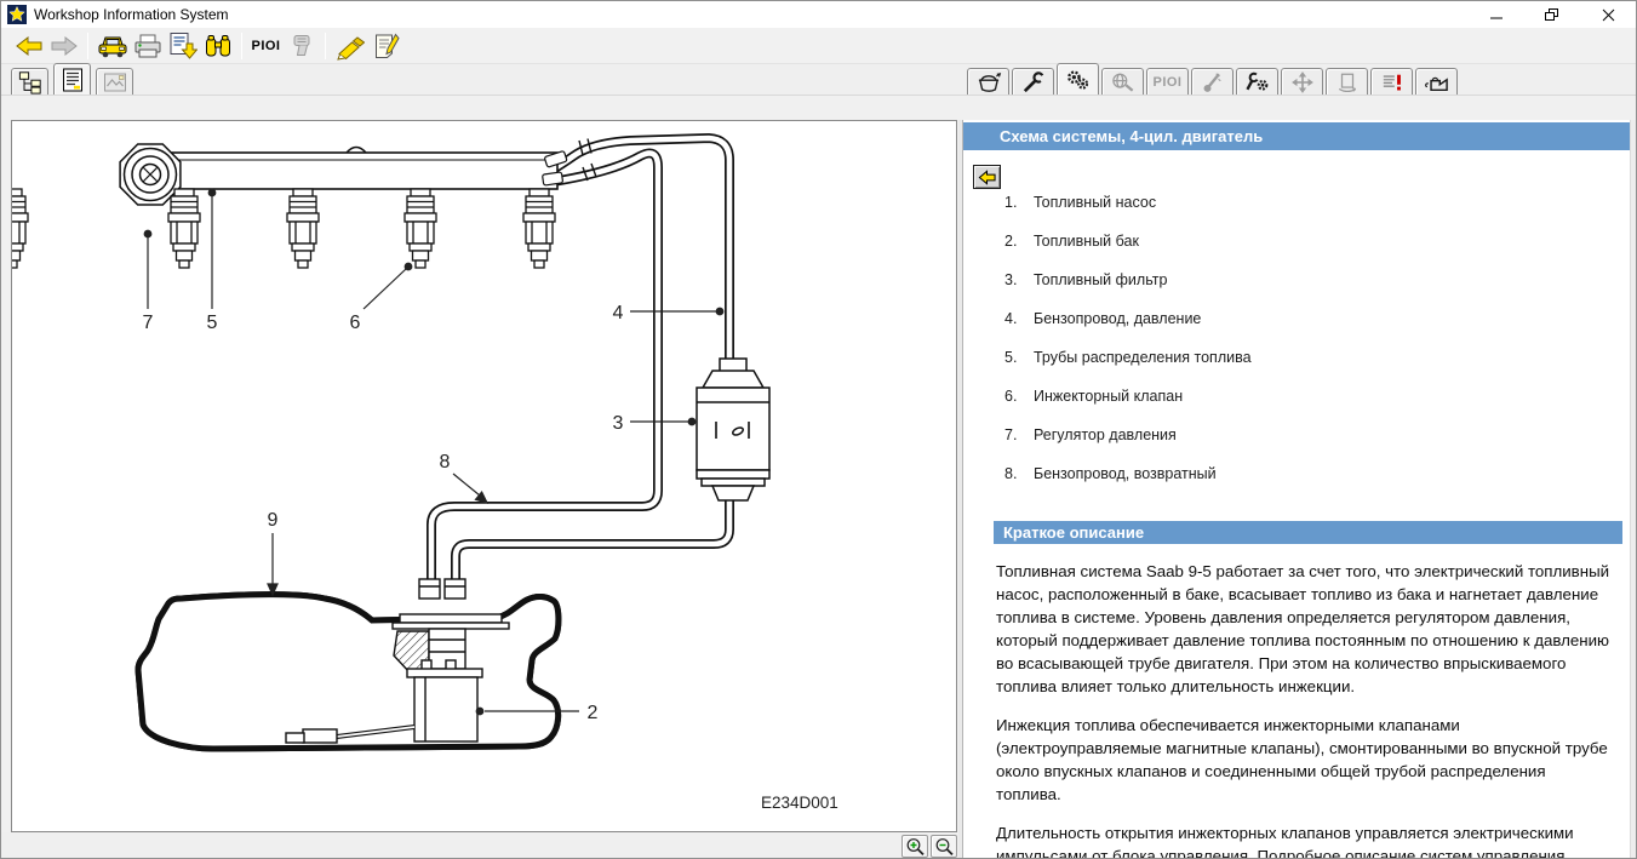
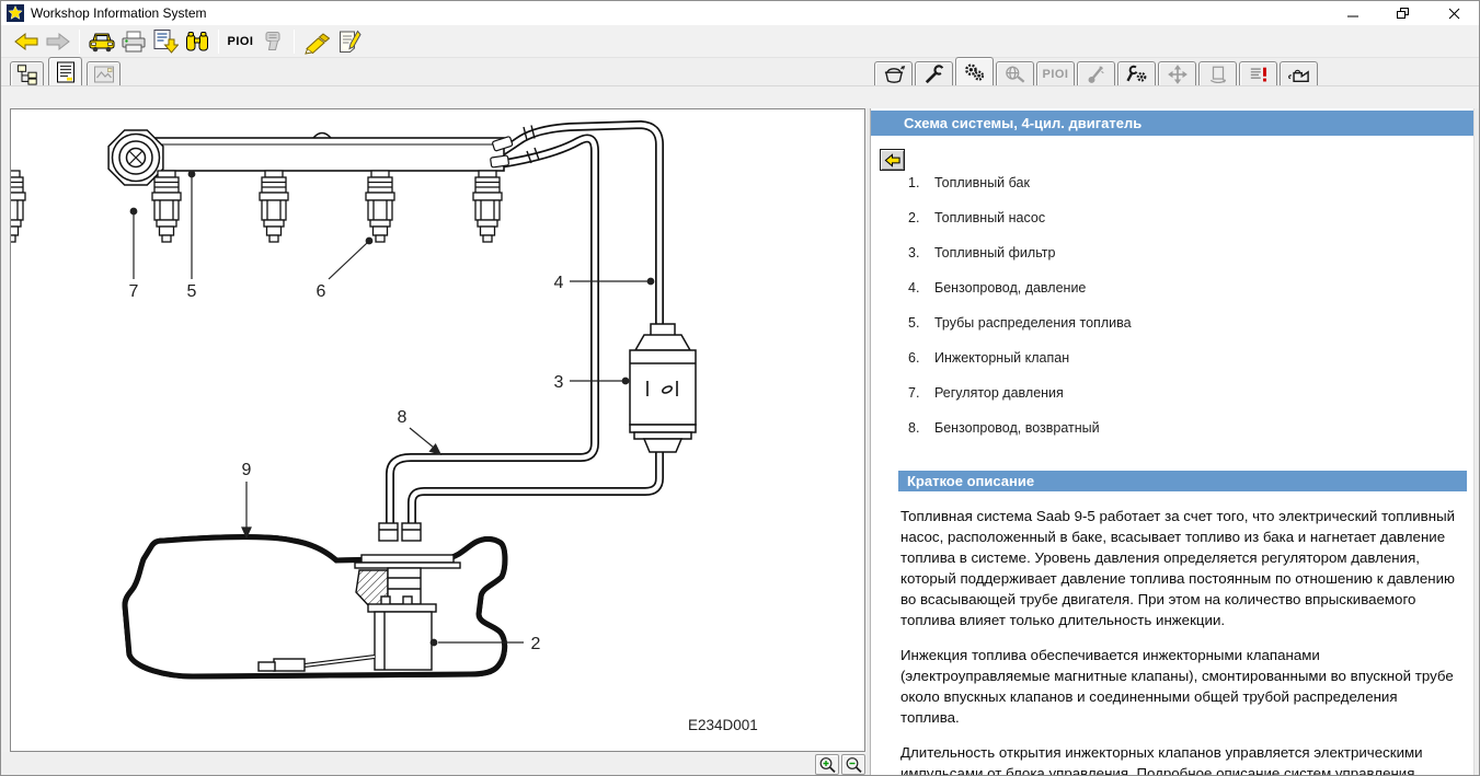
  Workshop Information System
  PIOI
  PIOI
  7
  5
  6
  4
  3
  8
  9
  2
  E234D001
  Схема системы, 4-цил. двигатель
  1.
- Топливный насос
+ Топливный бак
  2.
- Топливный бак
+ Топливный насос
  3.
  Топливный фильтр
  4.
  Бензопровод, давление
  5.
  Трубы распределения топлива
  6.
  Инжекторный клапан
  7.
  Регулятор давления
  8.
  Бензопровод, возвратный
  Краткое описание
  Топливная система Saab 9-5 работает за счет того, что электрический топливный насос, расположенный в баке, всасывает топливо из бака и нагнетает давление топлива в системе. Уровень давления определяется регулятором давления, который поддерживает давление топлива постоянным по отношению к давлению во всасывающей трубе двигателя. При этом на количество впрыскиваемого топлива влияет только длительность инжекции.
  Инжекция топлива обеспечивается инжекторными клапанами (электроуправляемые магнитные клапаны), смонтированными во впускной трубе около впускных клапанов и соединенными общей трубой распределения топлива.
  Длительность открытия инжекторных клапанов управляется электрическими импульсами от блока управления. Подробное описание систем управления
